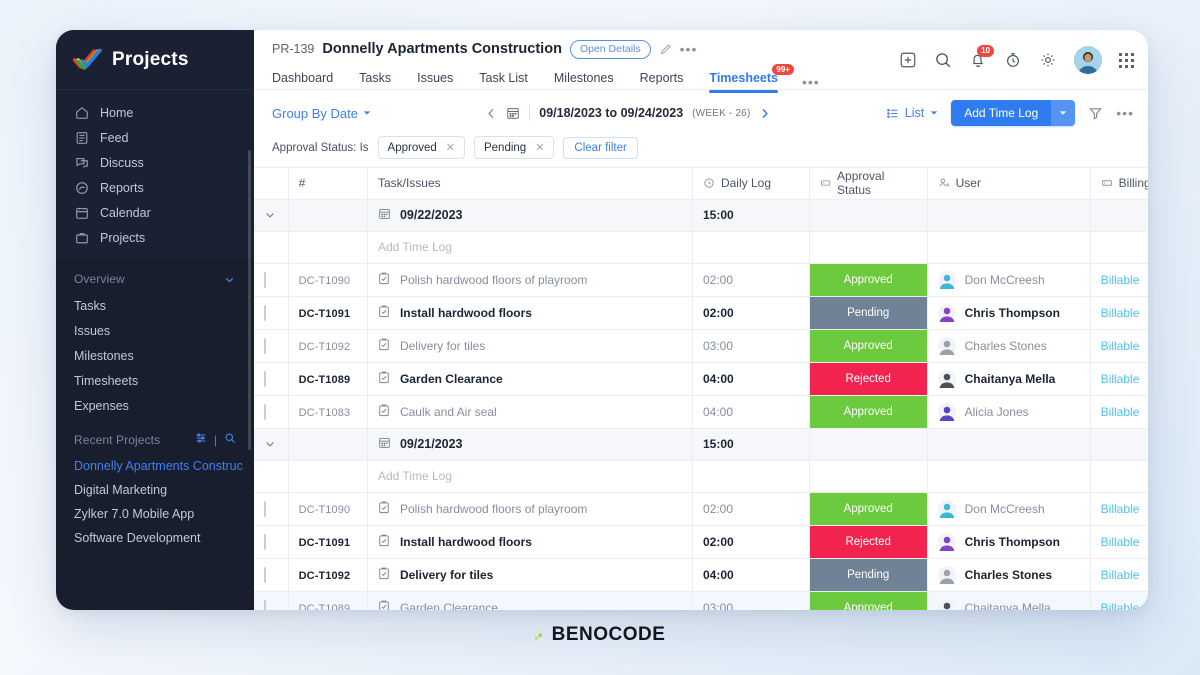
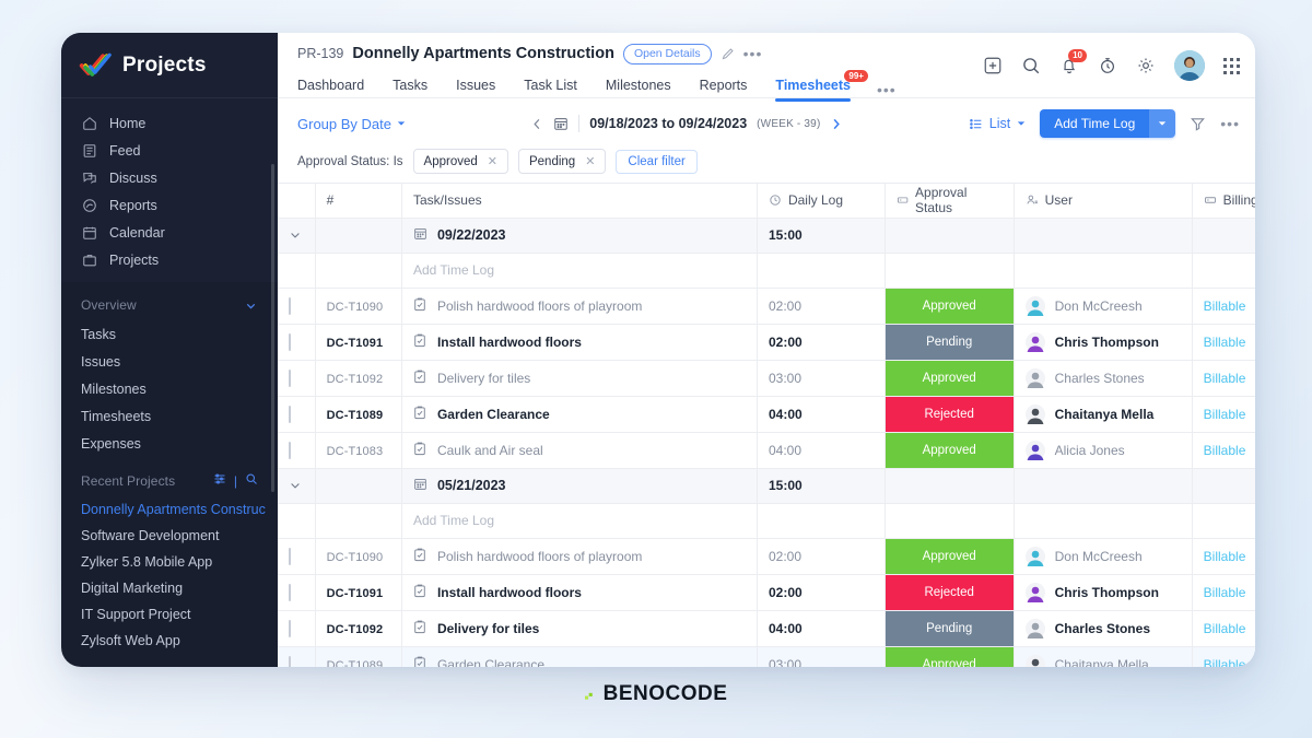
  Projects
  Home
  Feed
  Discuss
  Reports
  Calendar
  Projects
  Overview
  Tasks
  Issues
  Milestones
  Timesheets
  Expenses
  Recent Projects
  |
  Donnelly Apartments Construc
- Digital Marketing
+ Software Development
- Zylker 7.0 Mobile App
+ Zylker 5.8 Mobile App
- Software Development
+ Digital Marketing
+ IT Support Project
+ Zylsoft Web App
  PR-139
  Donnelly Apartments Construction
  Open Details
  •••
  Dashboard
  Tasks
  Issues
  Task List
  Milestones
  Reports
  Timesheets
  99+
  •••
  10
  Group By Date
  09/18/2023 to 09/24/2023
- (WEEK - 26)
+ (WEEK - 39)
  List
  Add Time Log
  •••
  Approval Status: Is
  Approved
  ✕
  Pending
  ✕
  Clear filter
  	#	Task/Issues	Daily Log	Approval Status	User	Billing
  		09/22/2023	15:00
  		Add Time Log
  	DC-T1090	Polish hardwood floors of playroom	02:00	Approved	Don McCreesh	Billable
  	DC-T1091	Install hardwood floors	02:00	Pending	Chris Thompson	Billable
  	DC-T1092	Delivery for tiles	03:00	Approved	Charles Stones	Billable
  	DC-T1089	Garden Clearance	04:00	Rejected	Chaitanya Mella	Billable
  	DC-T1083	Caulk and Air seal	04:00	Approved	Alicia Jones	Billable
- 		09/21/2023	15:00
+ 		05/21/2023	15:00
  		Add Time Log
  	DC-T1090	Polish hardwood floors of playroom	02:00	Approved	Don McCreesh	Billable
  	DC-T1091	Install hardwood floors	02:00	Rejected	Chris Thompson	Billable
  	DC-T1092	Delivery for tiles	04:00	Pending	Charles Stones	Billable
  	DC-T1089	Garden Clearance	03:00	Approved	Chaitanya Mella	Billable
  BENOCODE
